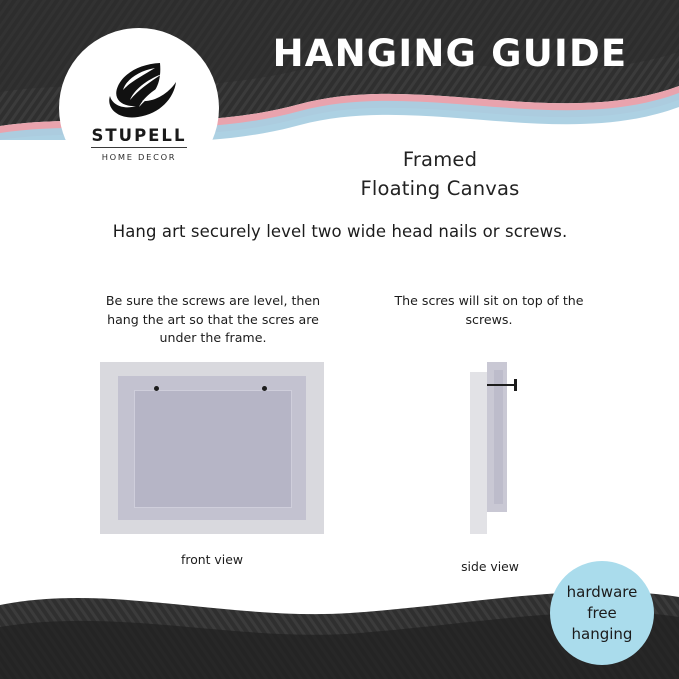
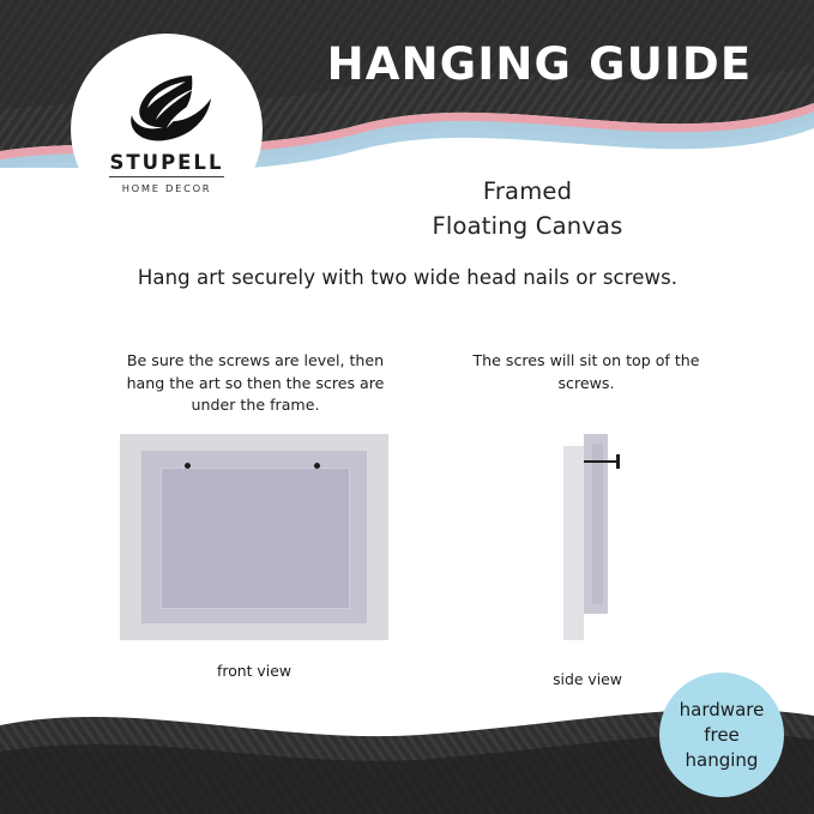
  STUPELL
  HOME DECOR
  HANGING GUIDE
  Framed
  Floating Canvas
- Hang art securely level two wide head nails or screws.
+ Hang art securely with two wide head nails or screws.
- Be sure the screws are level, then hang the art so that the scres are under the frame.
+ Be sure the screws are level, then hang the art so then the scres are under the frame.
  front view
  The scres will sit on top of the screws.
  side view
  hardware
  free
  hanging
